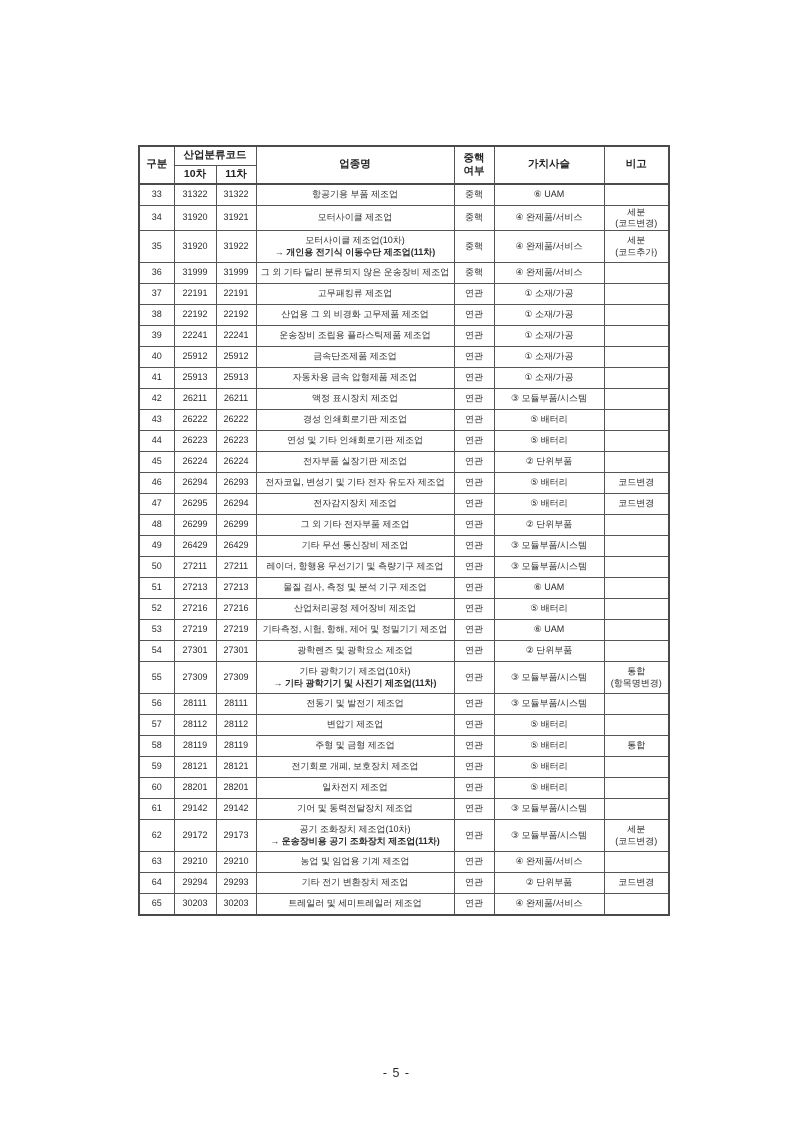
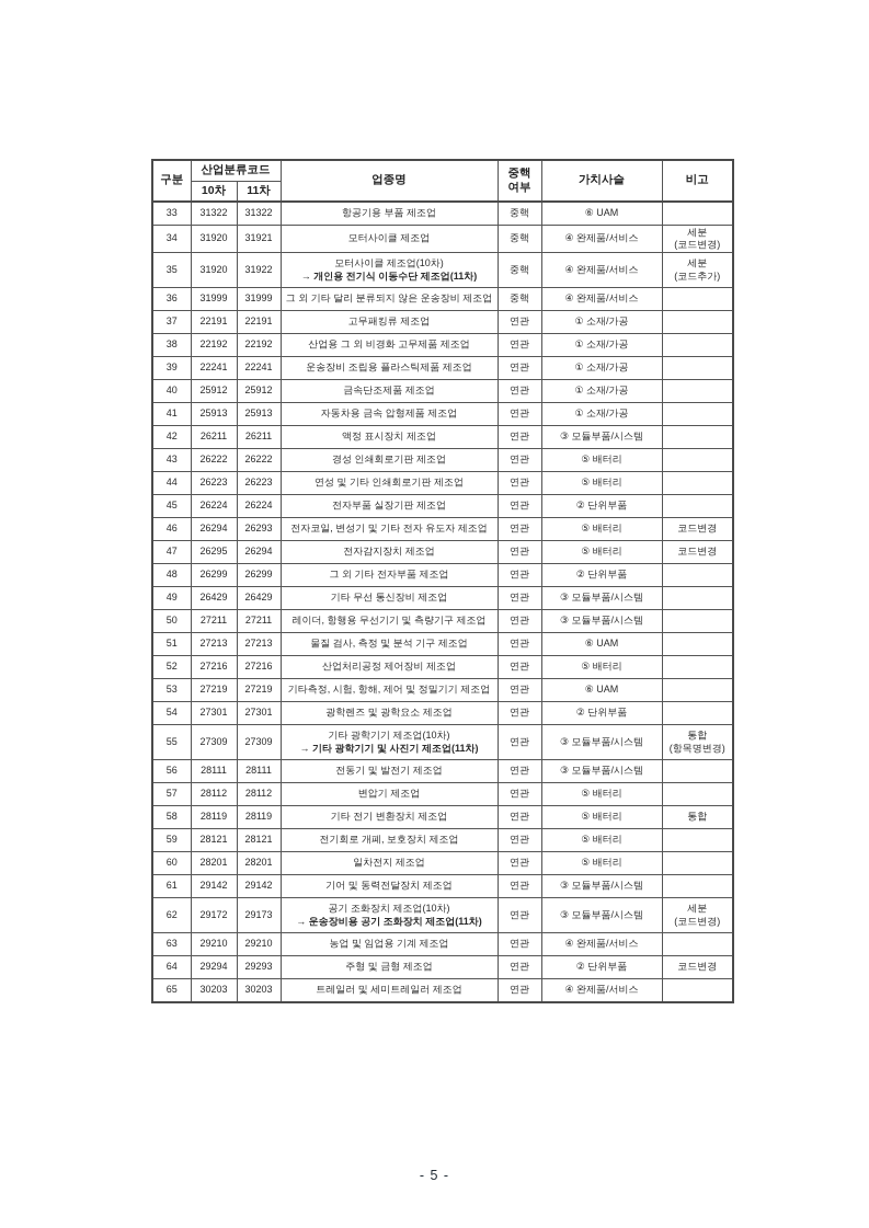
  구분	산업분류코드	업종명	중핵 여부	가치사슬	비고
  10차	11차
  33	31322	31322	항공기용 부품 제조업	중핵	⑥ UAM
  34	31920	31921	모터사이클 제조업	중핵	④ 완제품/서비스	세분 (코드변경)
  35	31920	31922	모터사이클 제조업(10차) → 개인용 전기식 이동수단 제조업(11차)	중핵	④ 완제품/서비스	세분 (코드추가)
  36	31999	31999	그 외 기타 달리 분류되지 않은 운송장비 제조업	중핵	④ 완제품/서비스
  37	22191	22191	고무패킹류 제조업	연관	① 소재/가공
  38	22192	22192	산업용 그 외 비경화 고무제품 제조업	연관	① 소재/가공
  39	22241	22241	운송장비 조립용 플라스틱제품 제조업	연관	① 소재/가공
  40	25912	25912	금속단조제품 제조업	연관	① 소재/가공
  41	25913	25913	자동차용 금속 압형제품 제조업	연관	① 소재/가공
  42	26211	26211	액정 표시장치 제조업	연관	③ 모듈부품/시스템
  43	26222	26222	경성 인쇄회로기판 제조업	연관	⑤ 배터리
  44	26223	26223	연성 및 기타 인쇄회로기판 제조업	연관	⑤ 배터리
  45	26224	26224	전자부품 실장기판 제조업	연관	② 단위부품
  46	26294	26293	전자코일, 변성기 및 기타 전자 유도자 제조업	연관	⑤ 배터리	코드변경
  47	26295	26294	전자감지장치 제조업	연관	⑤ 배터리	코드변경
  48	26299	26299	그 외 기타 전자부품 제조업	연관	② 단위부품
  49	26429	26429	기타 무선 통신장비 제조업	연관	③ 모듈부품/시스템
  50	27211	27211	레이더, 항행용 무선기기 및 측량기구 제조업	연관	③ 모듈부품/시스템
  51	27213	27213	물질 검사, 측정 및 분석 기구 제조업	연관	⑥ UAM
  52	27216	27216	산업처리공정 제어장비 제조업	연관	⑤ 배터리
  53	27219	27219	기타측정, 시험, 항해, 제어 및 정밀기기 제조업	연관	⑥ UAM
  54	27301	27301	광학렌즈 및 광학요소 제조업	연관	② 단위부품
  55	27309	27309	기타 광학기기 제조업(10차) → 기타 광학기기 및 사진기 제조업(11차)	연관	③ 모듈부품/시스템	통합 (항목명변경)
  56	28111	28111	전동기 및 발전기 제조업	연관	③ 모듈부품/시스템
  57	28112	28112	변압기 제조업	연관	⑤ 배터리
- 58	28119	28119	주형 및 금형 제조업	연관	⑤ 배터리	통합
+ 58	28119	28119	기타 전기 변환장치 제조업	연관	⑤ 배터리	통합
  59	28121	28121	전기회로 개폐, 보호장치 제조업	연관	⑤ 배터리
  60	28201	28201	일차전지 제조업	연관	⑤ 배터리
  61	29142	29142	기어 및 동력전달장치 제조업	연관	③ 모듈부품/시스템
  62	29172	29173	공기 조화장치 제조업(10차) → 운송장비용 공기 조화장치 제조업(11차)	연관	③ 모듈부품/시스템	세분 (코드변경)
  63	29210	29210	농업 및 임업용 기계 제조업	연관	④ 완제품/서비스
- 64	29294	29293	기타 전기 변환장치 제조업	연관	② 단위부품	코드변경
+ 64	29294	29293	주형 및 금형 제조업	연관	② 단위부품	코드변경
  65	30203	30203	트레일러 및 세미트레일러 제조업	연관	④ 완제품/서비스
  - 5 -
